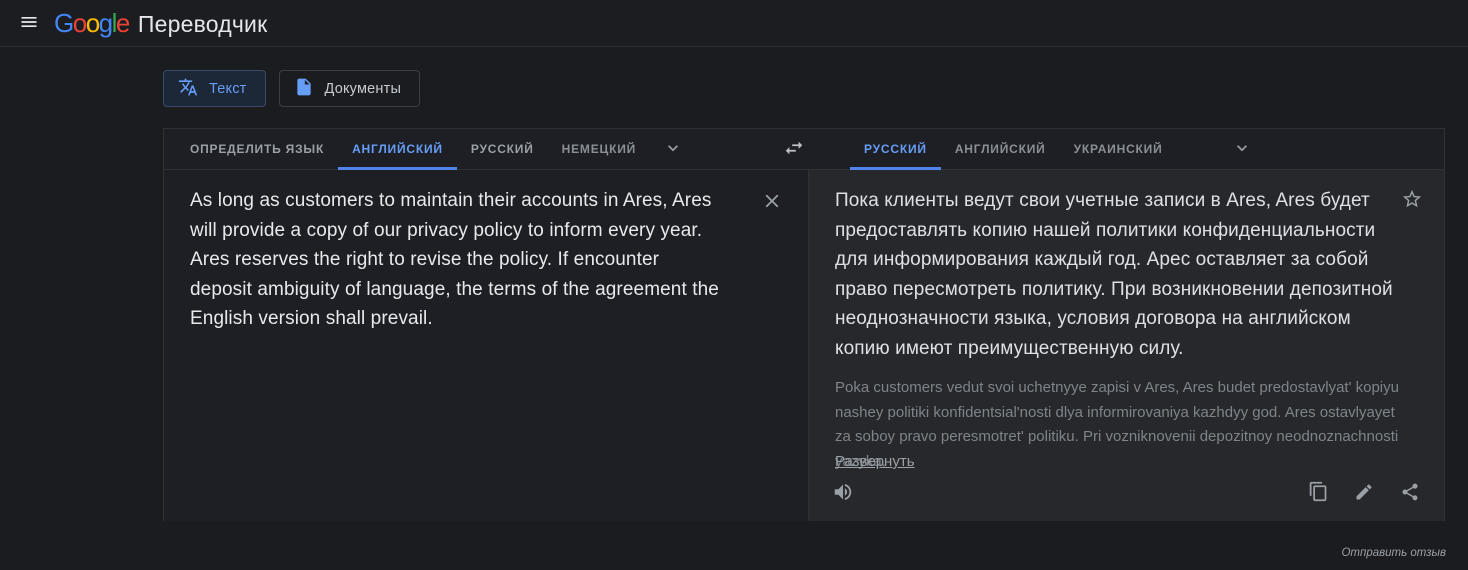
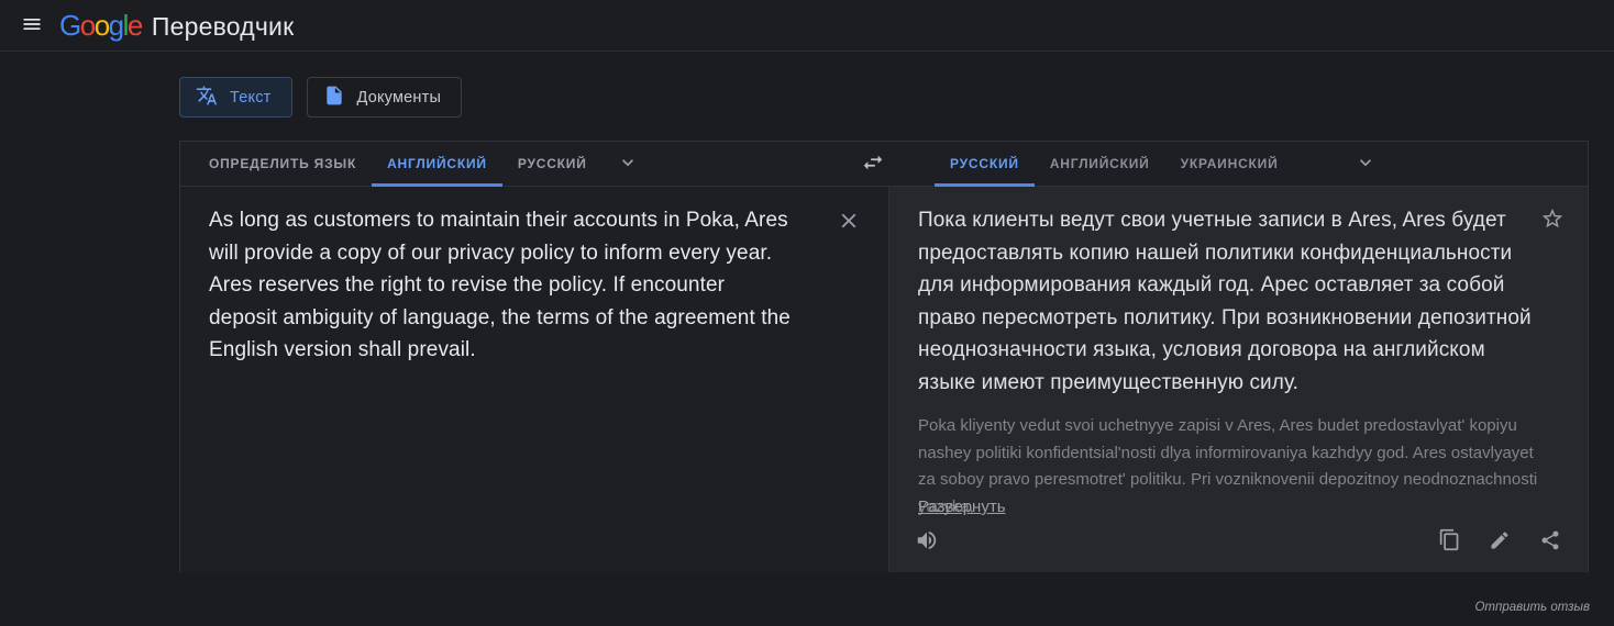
  Google
  Переводчик
  Текст
  Документы
  ОПРЕДЕЛИТЬ ЯЗЫК
  АНГЛИЙСКИЙ
  РУССКИЙ
- НЕМЕЦКИЙ
  РУССКИЙ
  АНГЛИЙСКИЙ
  УКРАИНСКИЙ
- As long as customers to maintain their accounts in Ares, Ares will provide a copy of our privacy policy to inform every year. Ares reserves the right to revise the policy. If encounter deposit ambiguity of language, the terms of the agreement the English version shall prevail.
+ As long as customers to maintain their accounts in Poka, Ares will provide a copy of our privacy policy to inform every year. Ares reserves the right to revise the policy. If encounter deposit ambiguity of language, the terms of the agreement the English version shall prevail.
- Пока клиенты ведут свои учетные записи в Ares, Ares будет предоставлять копию нашей политики конфиденциальности для информирования каждый год. Арес оставляет за собой право пересмотреть политику. При возникновении депозитной неоднозначности языка, условия договора на английском копию имеют преимущественную силу.
+ Пока клиенты ведут свои учетные записи в Ares, Ares будет предоставлять копию нашей политики конфиденциальности для информирования каждый год. Арес оставляет за собой право пересмотреть политику. При возникновении депозитной неоднозначности языка, условия договора на английском языке имеют преимущественную силу.
- Poka customers vedut svoi uchetnyye zapisi v Ares, Ares budet predostavlyat' kopiyu nashey politiki konfidentsial'nosti dlya informirovaniya kazhdyy god. Ares ostavlyayet za soboy pravo peresmotret' politiku. Pri vozniknovenii depozitnoy neodnoznachnosti yazyka,
+ Poka kliyenty vedut svoi uchetnyye zapisi v Ares, Ares budet predostavlyat' kopiyu nashey politiki konfidentsial'nosti dlya informirovaniya kazhdyy god. Ares ostavlyayet za soboy pravo peresmotret' politiku. Pri vozniknovenii depozitnoy neodnoznachnosti yazyka,
  Развернуть
  Отправить отзыв
